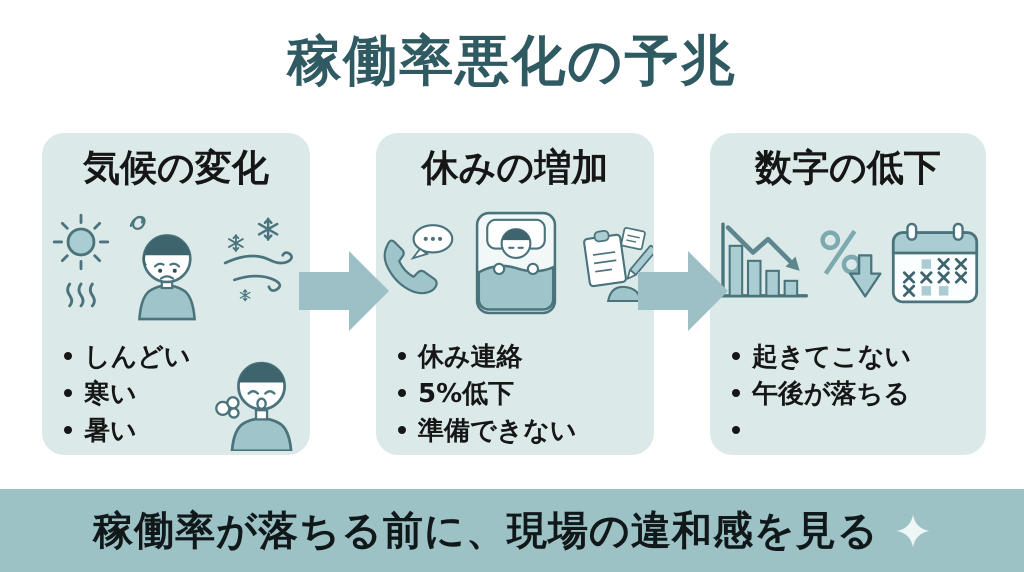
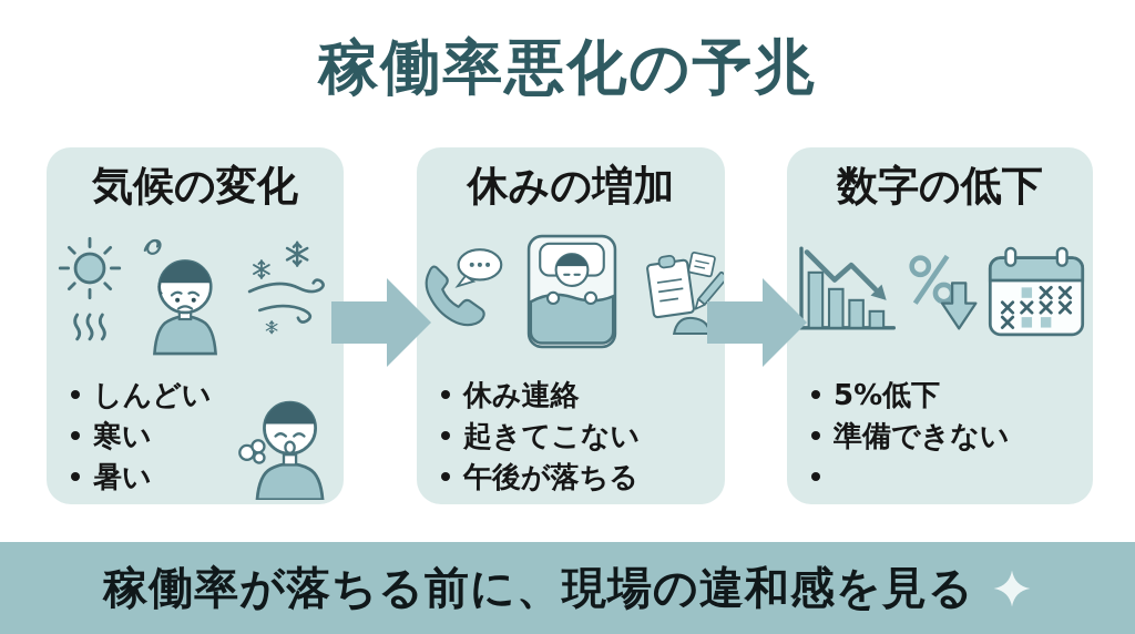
  稼働率悪化の予兆
  気候の変化
  しんどい
  寒い
  暑い
  休みの増加
  休み連絡
- 5%低下
+ 起きてこない
- 準備できない
+ 午後が落ちる
  数字の低下
- 起きてこない
+ 5%低下
- 午後が落ちる
+ 準備できない
  稼働率が落ちる前に、現場の違和感を見る
